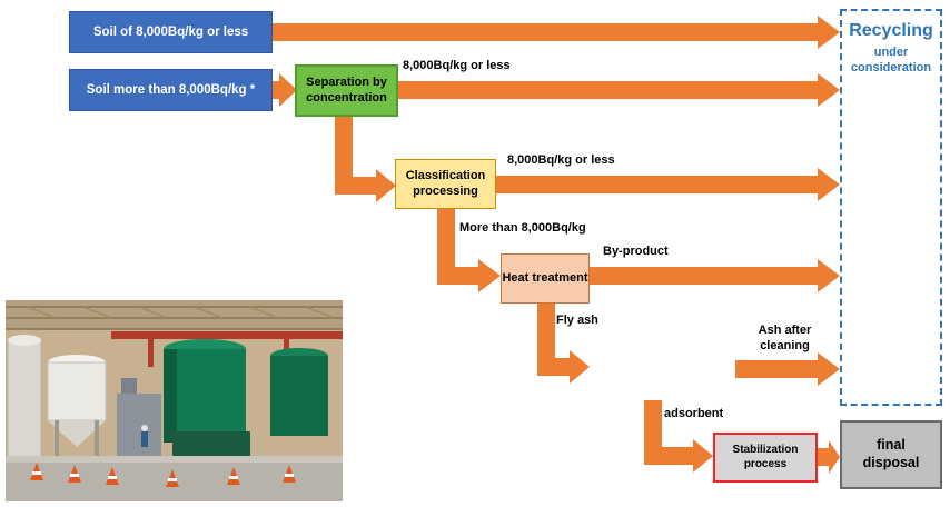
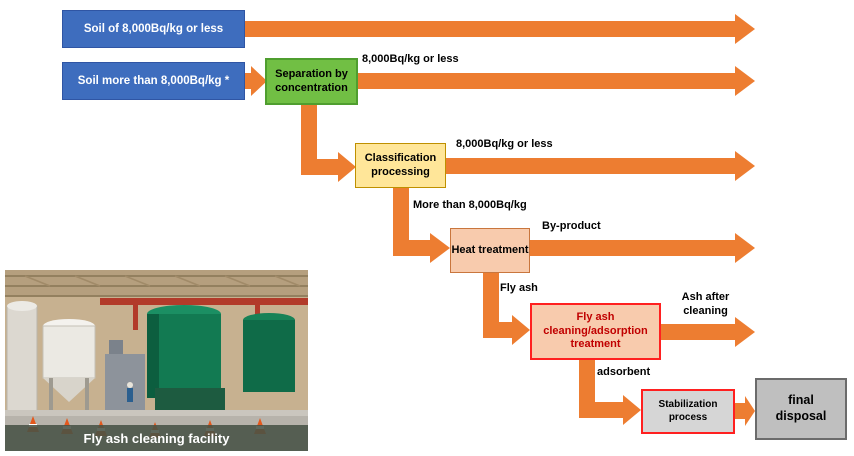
  Soil of 8,000Bq/kg or less
  Soil more than 8,000Bq/kg *
  Separation by concentration
  Classification processing
  Heat treatment
+ Fly ash cleaning/adsorption treatment
  Stabilization process
- Recycling
- under
- consideration
  final disposal
  8,000Bq/kg or less
  8,000Bq/kg or less
  More than 8,000Bq/kg
  By-product
  Fly ash
  Ash after cleaning
  adsorbent
+ Fly ash cleaning facility
